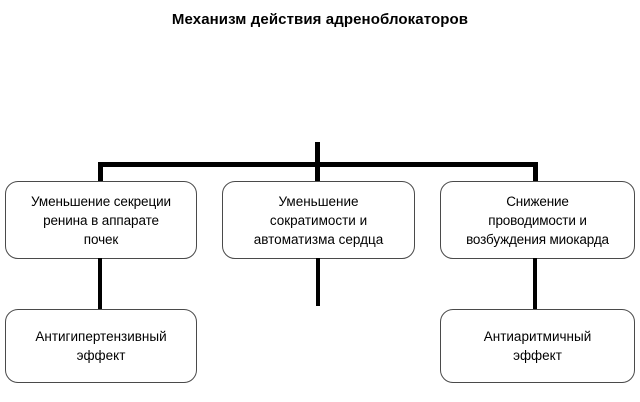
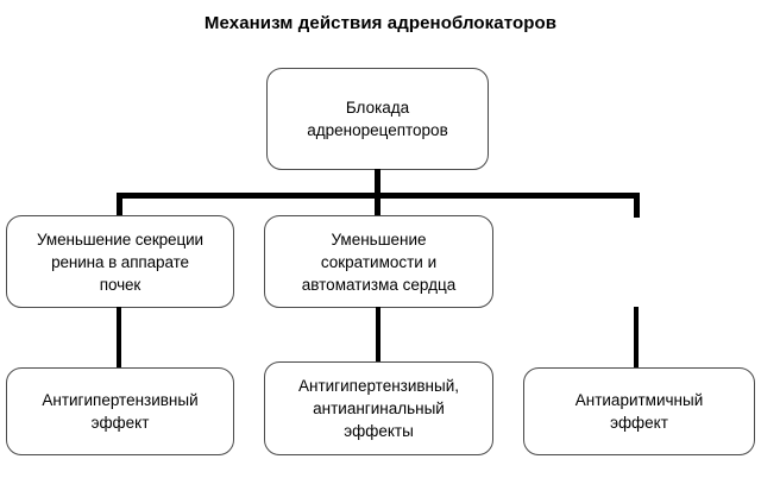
  Механизм действия адреноблокаторов
+ Блокада
+ адренорецепторов
  Уменьшение секреции
  ренина в аппарате
  почек
  Уменьшение
  сократимости и
  автоматизма сердца
- Снижение
- проводимости и
- возбуждения миокарда
  Антигипертензивный
  эффект
+ Антигипертензивный,
+ антиангинальный
+ эффекты
  Антиаритмичный
  эффект
